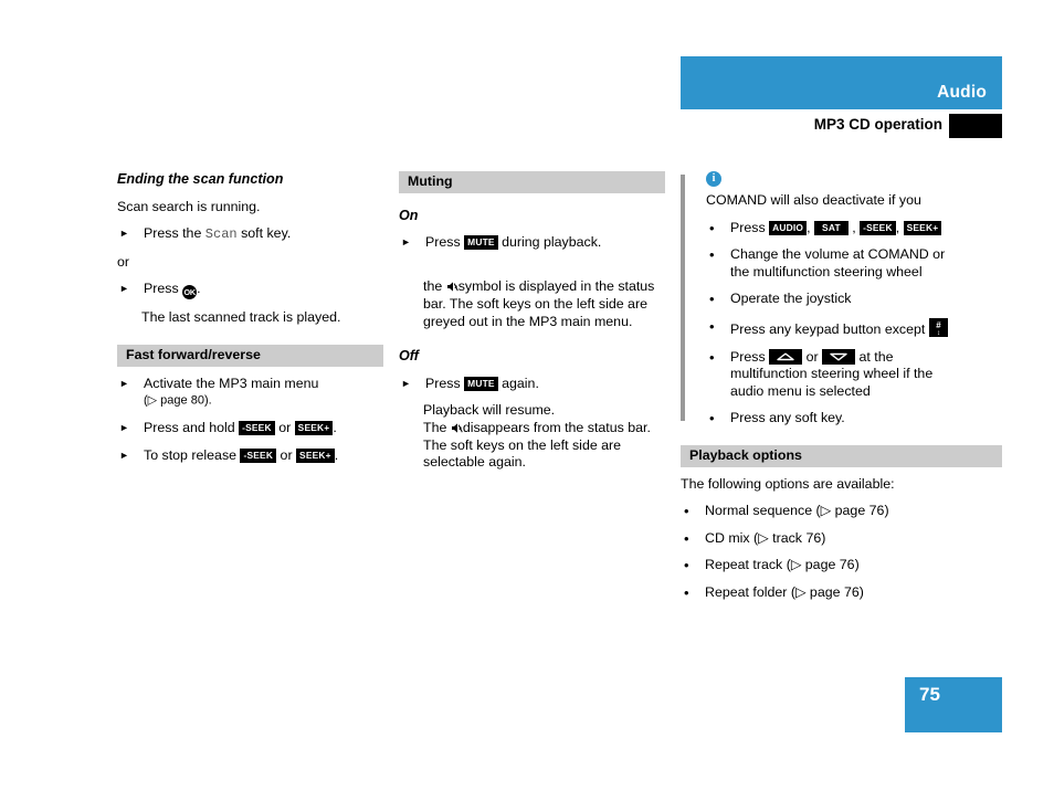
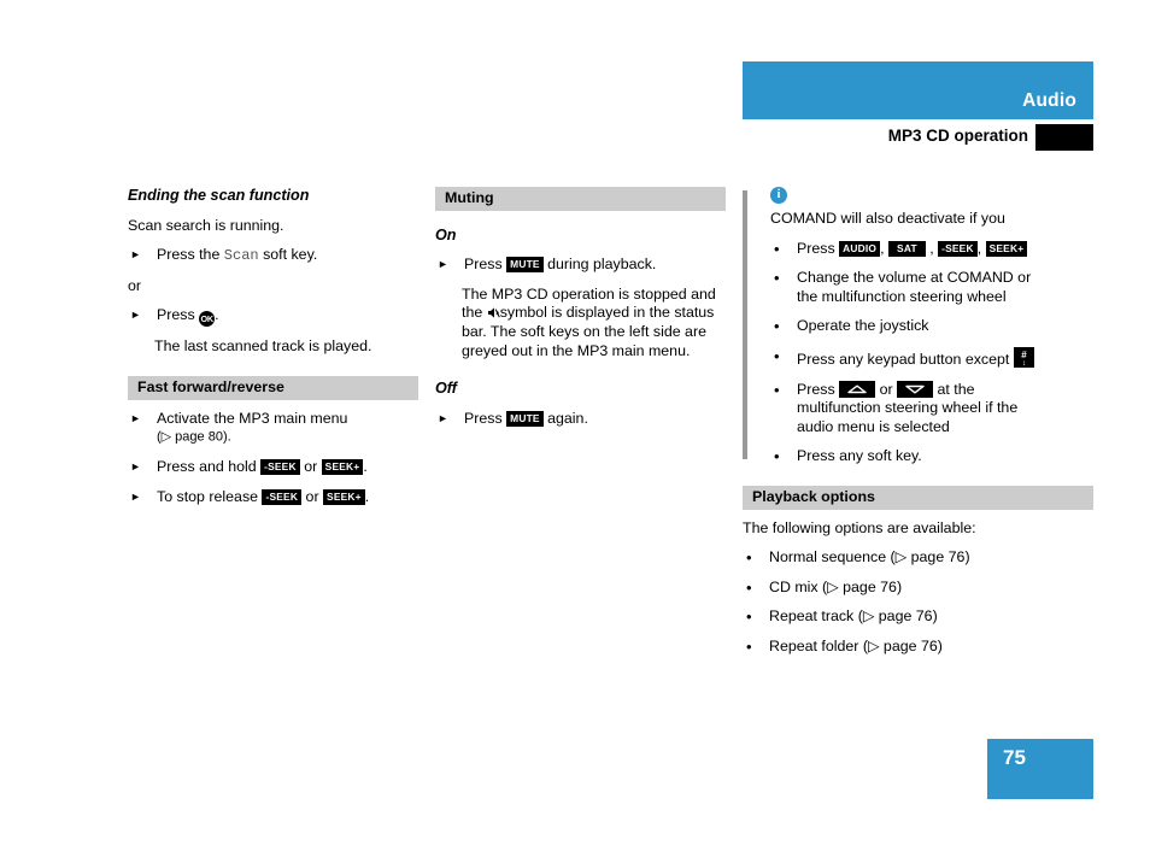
  Audio
  MP3 CD operation
  Ending the scan function
  Scan search is running.
  ►
  Press the Scan soft key.
  or
  ►
  Press OK .
  The last scanned track is played.
  Fast forward/reverse
  ►
  Activate the MP3 main menu
  (▷ page 80).
  ►
  Press and hold -SEEK or SEEK+ .
  ►
  To stop release -SEEK or SEEK+ .
  Muting
  On
  ►
  Press MUTE during playback.
+ The MP3 CD operation is stopped and
  the symbol is displayed in the status
  bar. The soft keys on the left side are
  greyed out in the MP3 main menu.
  Off
  ►
  Press MUTE again.
- Playback will resume.
- The disappears from the status bar.
- The soft keys on the left side are
- selectable again.
  i
  COMAND will also deactivate if you
  •
  Press AUDIO , SAT , -SEEK , SEEK+
  •
  Change the volume at COMAND or
  the multifunction steering wheel
  •
  Operate the joystick
  •
  Press any keypad button except
  #
  •
  Press or at the
  multifunction steering wheel if the
  audio menu is selected
  •
  Press any soft key.
  Playback options
  The following options are available:
  •
  Normal sequence (▷ page 76)
  •
- CD mix (▷ track 76)
+ CD mix (▷ page 76)
  •
  Repeat track (▷ page 76)
  •
  Repeat folder (▷ page 76)
  75
